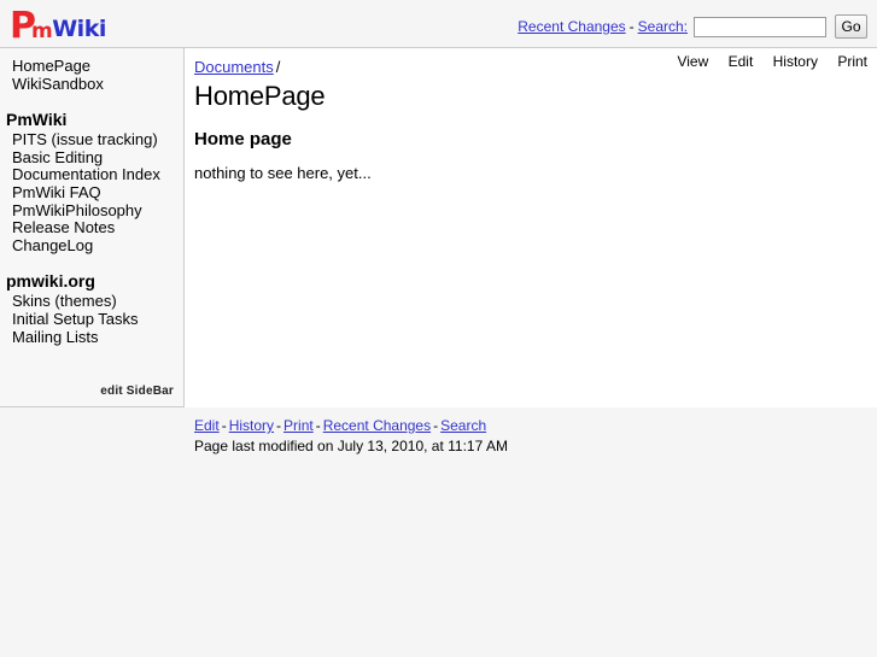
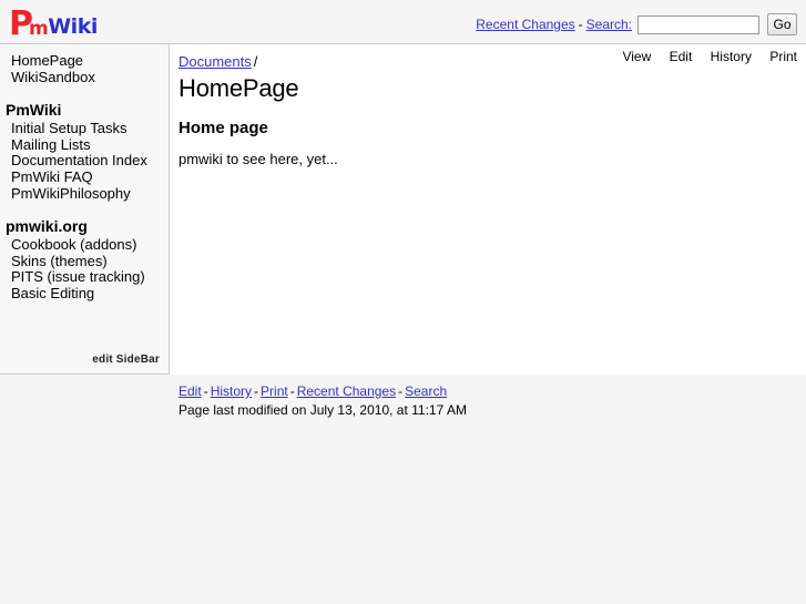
  PmWiki
  Recent Changes
  -
  Search:
  Go
  HomePage
  WikiSandbox
  PmWiki
- PITS (issue tracking)
+ Initial Setup Tasks
- Basic Editing
+ Mailing Lists
  Documentation Index
  PmWiki FAQ
  PmWikiPhilosophy
- Release Notes
- ChangeLog
  pmwiki.org
+ Cookbook (addons)
  Skins (themes)
- Initial Setup Tasks
+ PITS (issue tracking)
- Mailing Lists
+ Basic Editing
  edit SideBar
  View Edit History Print
  Documents /
  HomePage
  Home page
- nothing to see here, yet...
+ pmwiki to see here, yet...
  Edit - History - Print - Recent Changes - Search
  Page last modified on July 13, 2010, at 11:17 AM
